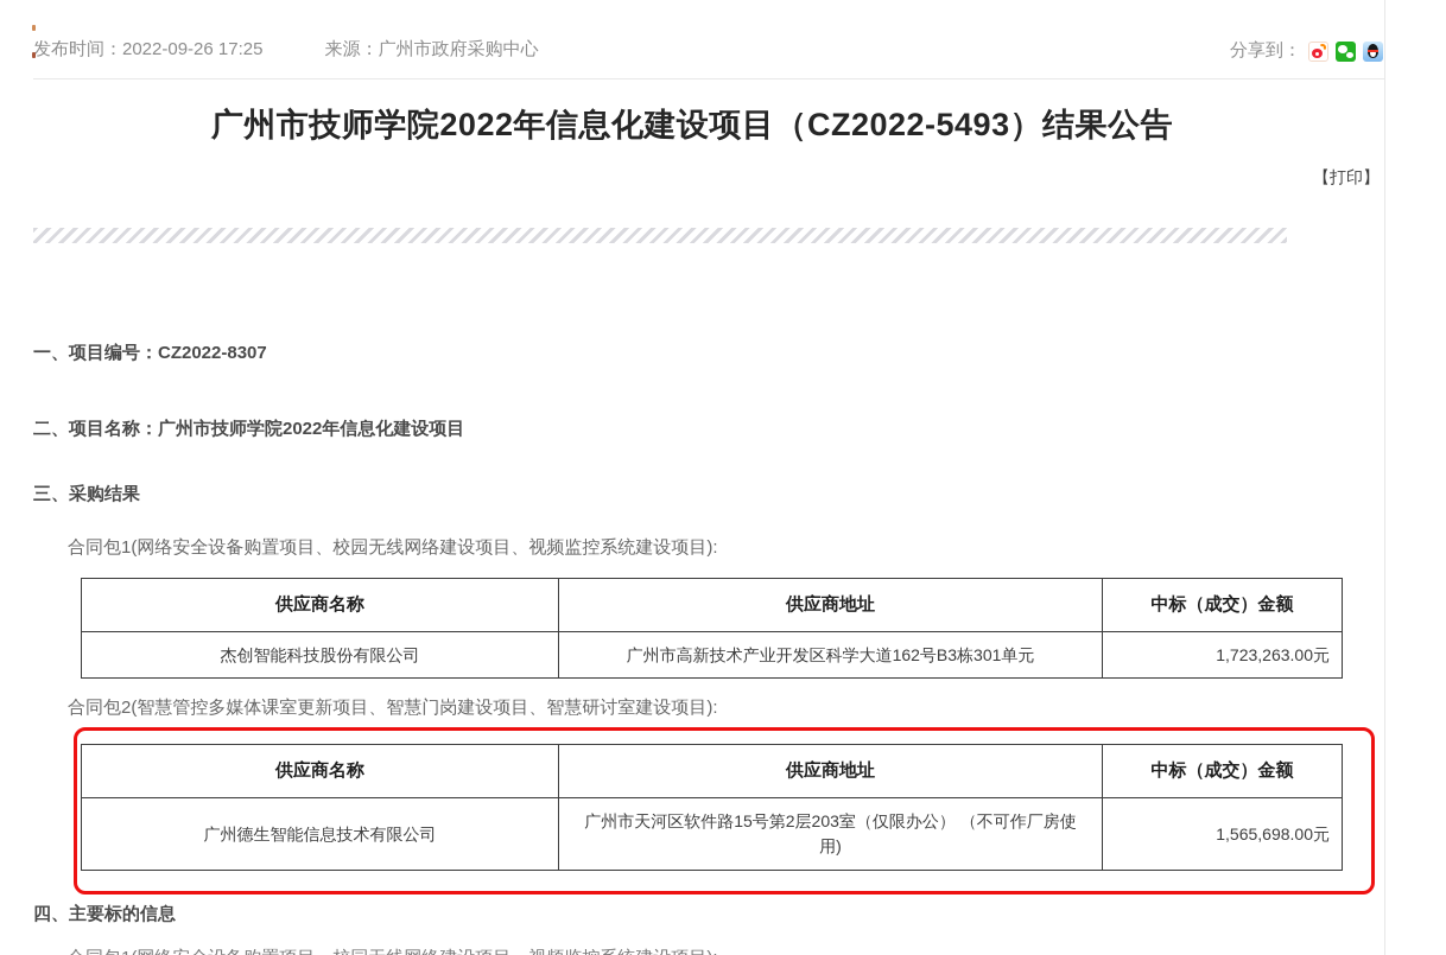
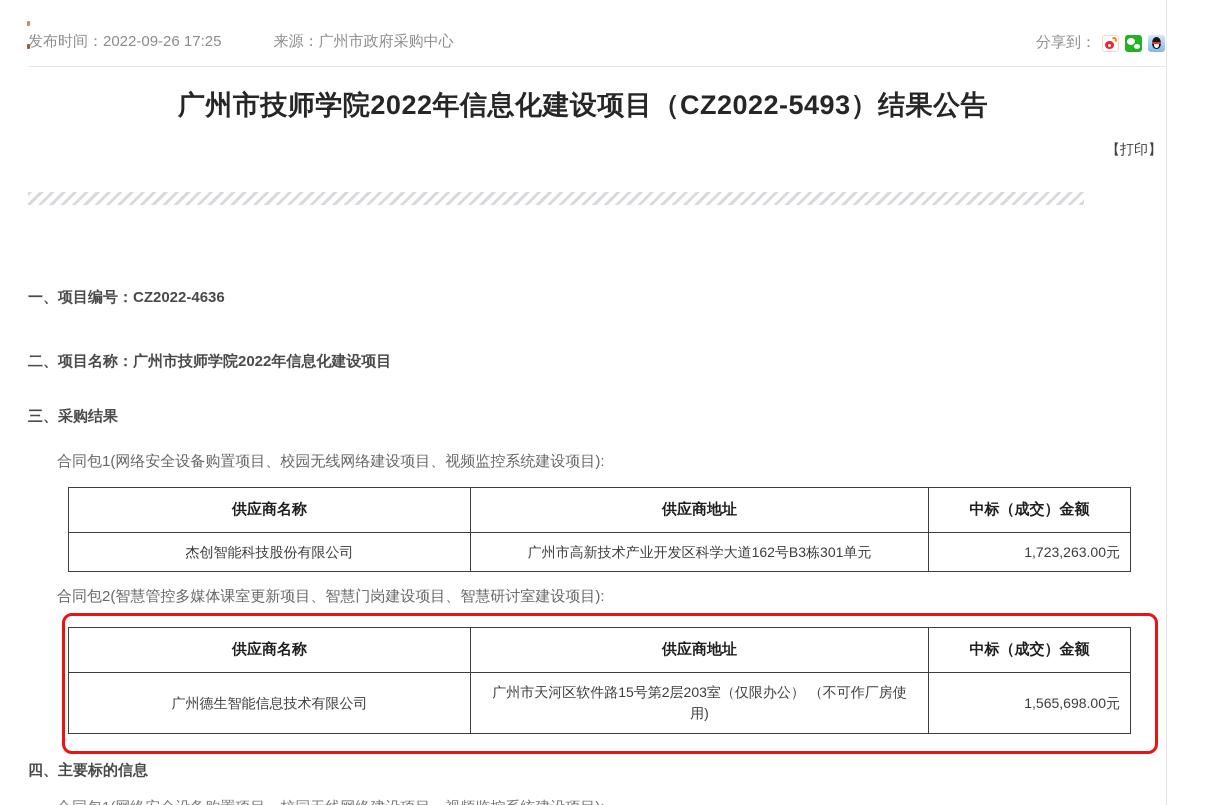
  发布时间：2022-09-26 17:25 来源：广州市政府采购中心
  分享到：
  广州市技师学院2022年信息化建设项目（CZ2022-5493）结果公告
  【打印】
- 一、项目编号：CZ2022-8307
+ 一、项目编号：CZ2022-4636
  二、项目名称：广州市技师学院2022年信息化建设项目
  三、采购结果
  合同包1(网络安全设备购置项目、校园无线网络建设项目、视频监控系统建设项目):
  供应商名称	供应商地址	中标（成交）金额
  杰创智能科技股份有限公司	广州市高新技术产业开发区科学大道162号B3栋301单元	1,723,263.00元
  合同包2(智慧管控多媒体课室更新项目、智慧门岗建设项目、智慧研讨室建设项目):
  供应商名称	供应商地址	中标（成交）金额
  广州德生智能信息技术有限公司	广州市天河区软件路15号第2层203室（仅限办公） （不可作厂房使用)	1,565,698.00元
  四、主要标的信息
